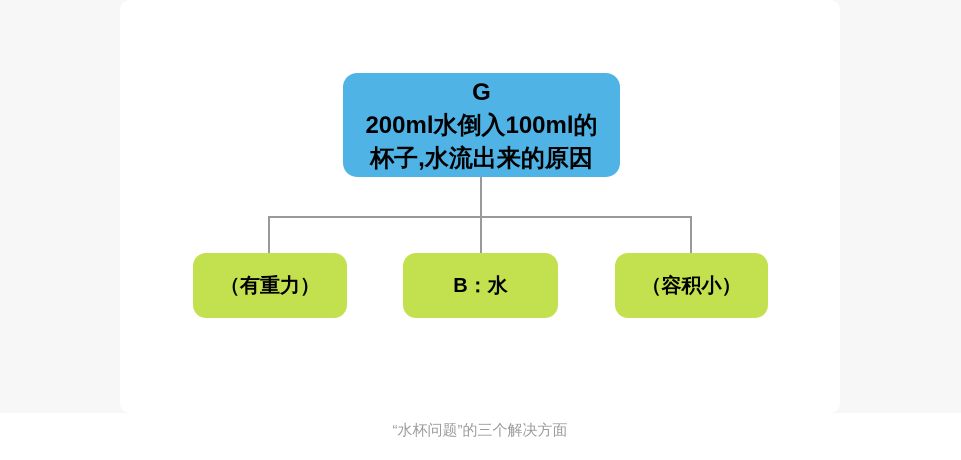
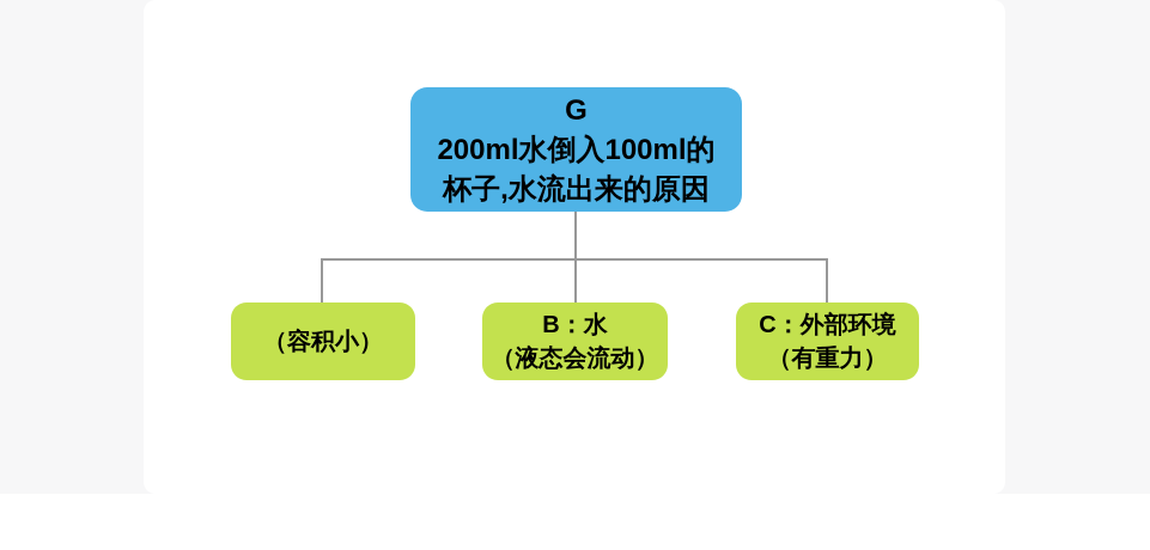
  G
  200ml水倒入100ml的
  杯子,水流出来的原因
- （有重力）
+ （容积小）
  B：水
+ （液态会流动）
+ C：外部环境
- （容积小）
+ （有重力）
- “水杯问题”的三个解决方面
